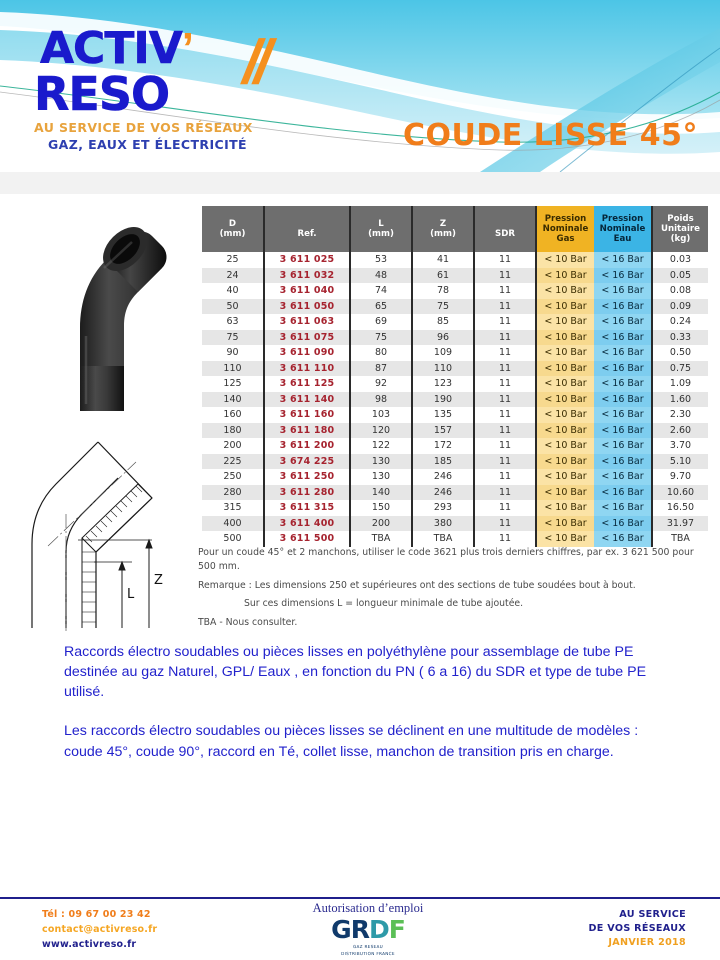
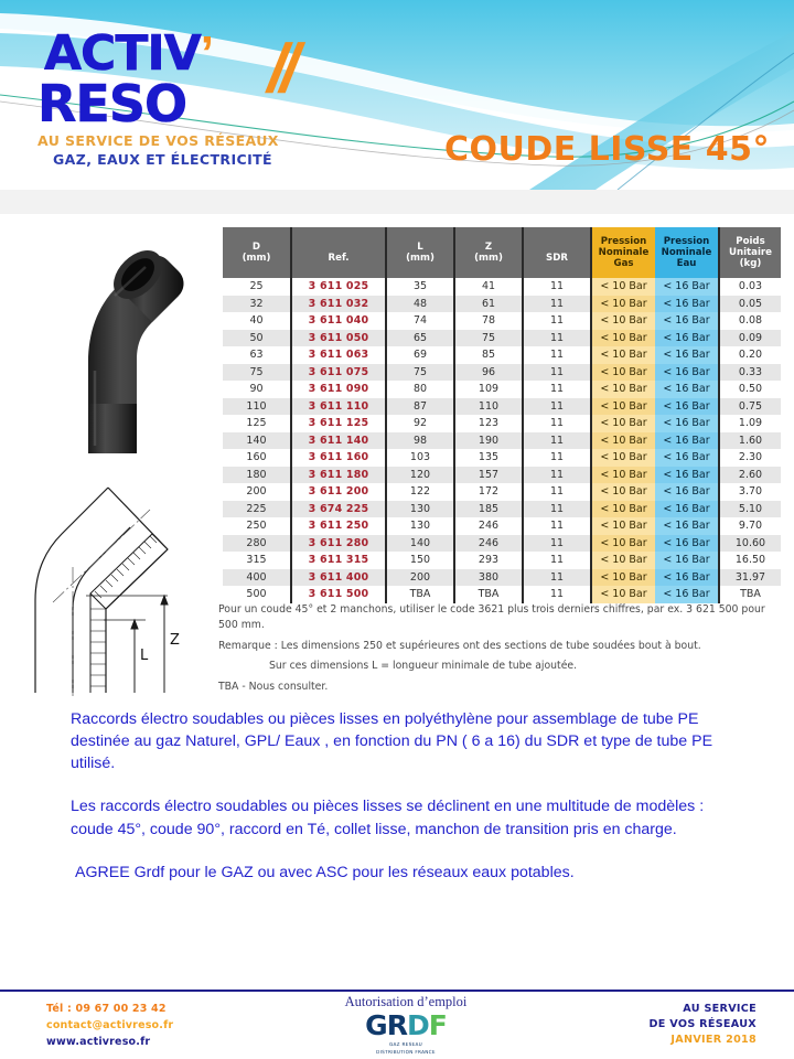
  ACTIV’
  RESO
  AU SERVICE DE VOS RÉSEAUX
  GAZ, EAUX ET ÉLECTRICITÉ
  COUDE LISSE 45°
  L
  Z
  D(mm)	Ref.	L(mm)	Z(mm)	SDR	PressionNominaleGas	PressionNominaleEau	PoidsUnitaire(kg)
- 25	3 611 025	53	41	11	< 10 Bar	< 16 Bar	0.03
+ 25	3 611 025	35	41	11	< 10 Bar	< 16 Bar	0.03
- 24	3 611 032	48	61	11	< 10 Bar	< 16 Bar	0.05
+ 32	3 611 032	48	61	11	< 10 Bar	< 16 Bar	0.05
  40	3 611 040	74	78	11	< 10 Bar	< 16 Bar	0.08
  50	3 611 050	65	75	11	< 10 Bar	< 16 Bar	0.09
- 63	3 611 063	69	85	11	< 10 Bar	< 16 Bar	0.24
+ 63	3 611 063	69	85	11	< 10 Bar	< 16 Bar	0.20
  75	3 611 075	75	96	11	< 10 Bar	< 16 Bar	0.33
  90	3 611 090	80	109	11	< 10 Bar	< 16 Bar	0.50
  110	3 611 110	87	110	11	< 10 Bar	< 16 Bar	0.75
  125	3 611 125	92	123	11	< 10 Bar	< 16 Bar	1.09
  140	3 611 140	98	190	11	< 10 Bar	< 16 Bar	1.60
  160	3 611 160	103	135	11	< 10 Bar	< 16 Bar	2.30
  180	3 611 180	120	157	11	< 10 Bar	< 16 Bar	2.60
  200	3 611 200	122	172	11	< 10 Bar	< 16 Bar	3.70
  225	3 674 225	130	185	11	< 10 Bar	< 16 Bar	5.10
  250	3 611 250	130	246	11	< 10 Bar	< 16 Bar	9.70
  280	3 611 280	140	246	11	< 10 Bar	< 16 Bar	10.60
  315	3 611 315	150	293	11	< 10 Bar	< 16 Bar	16.50
  400	3 611 400	200	380	11	< 10 Bar	< 16 Bar	31.97
  500	3 611 500	TBA	TBA	11	< 10 Bar	< 16 Bar	TBA
  Pour un coude 45° et 2 manchons, utiliser le code 3621 plus trois derniers chiffres, par ex. 3 621 500 pour 500 mm.
  Remarque : Les dimensions 250 et supérieures ont des sections de tube soudées bout à bout.
  Sur ces dimensions L = longueur minimale de tube ajoutée.
  TBA - Nous consulter.
  Raccords électro soudables ou pièces lisses en polyéthylène pour assemblage de tube PE destinée au gaz Naturel, GPL/ Eaux , en fonction du PN ( 6 a 16) du SDR et type de tube PE utilisé.
  Les raccords électro soudables ou pièces lisses se déclinent en une multitude de modèles : coude 45°, coude 90°, raccord en Té, collet lisse, manchon de transition pris en charge.
+ AGREE Grdf pour le GAZ ou avec ASC pour les réseaux eaux potables.
  Tél : 09 67 00 23 42
  contact@activreso.fr
  www.activreso.fr
  Autorisation d’emploi
  GRDF
  AU SERVICE
  DE VOS RÉSEAUX
  JANVIER 2018
